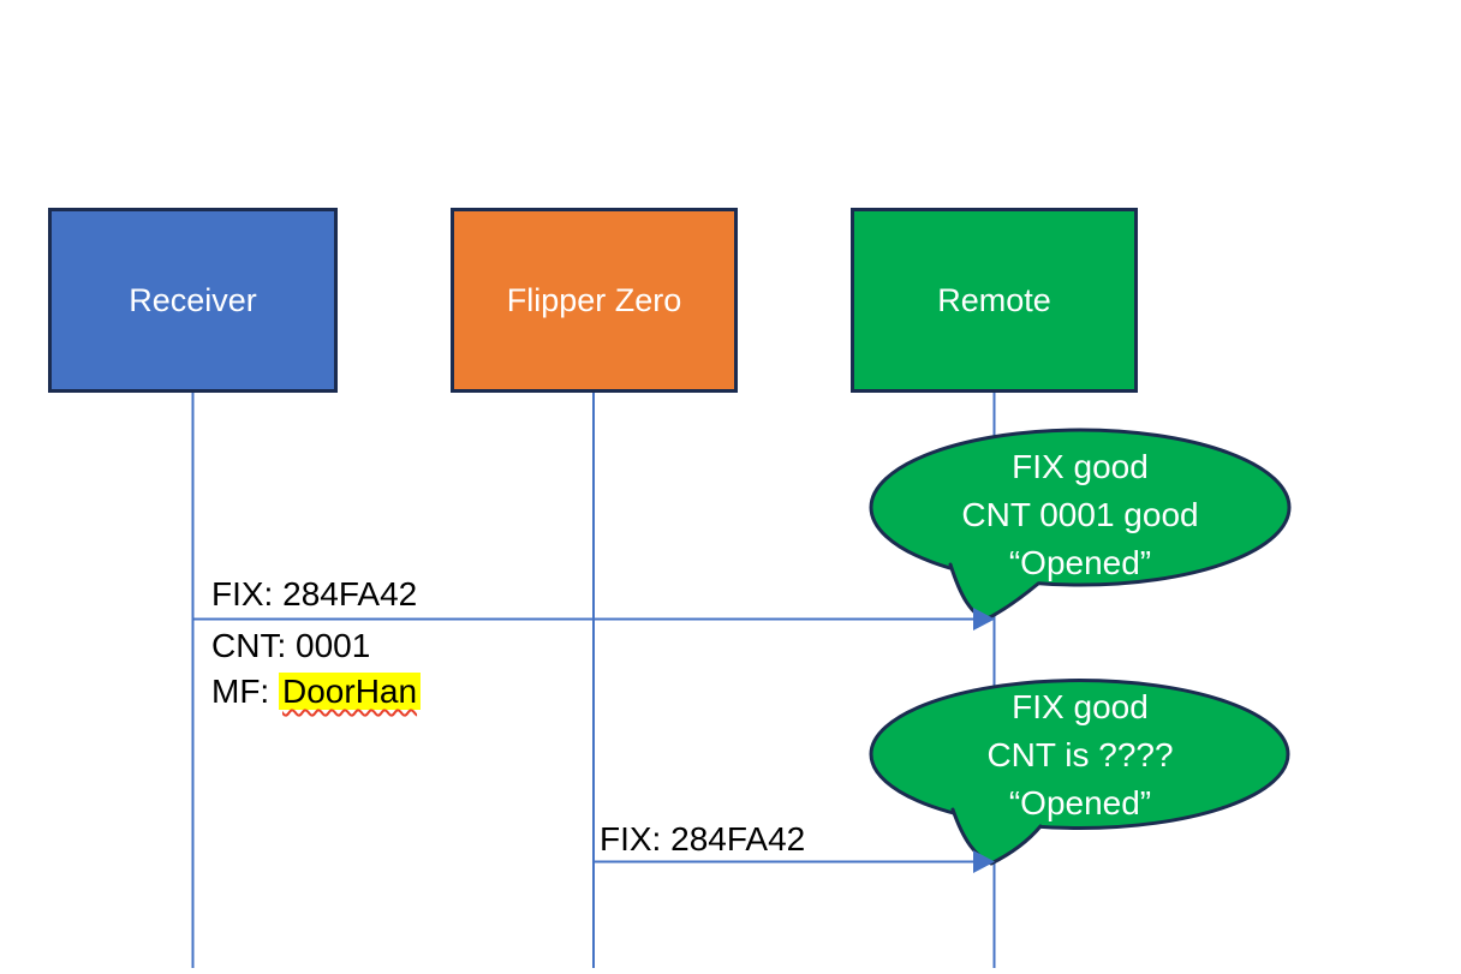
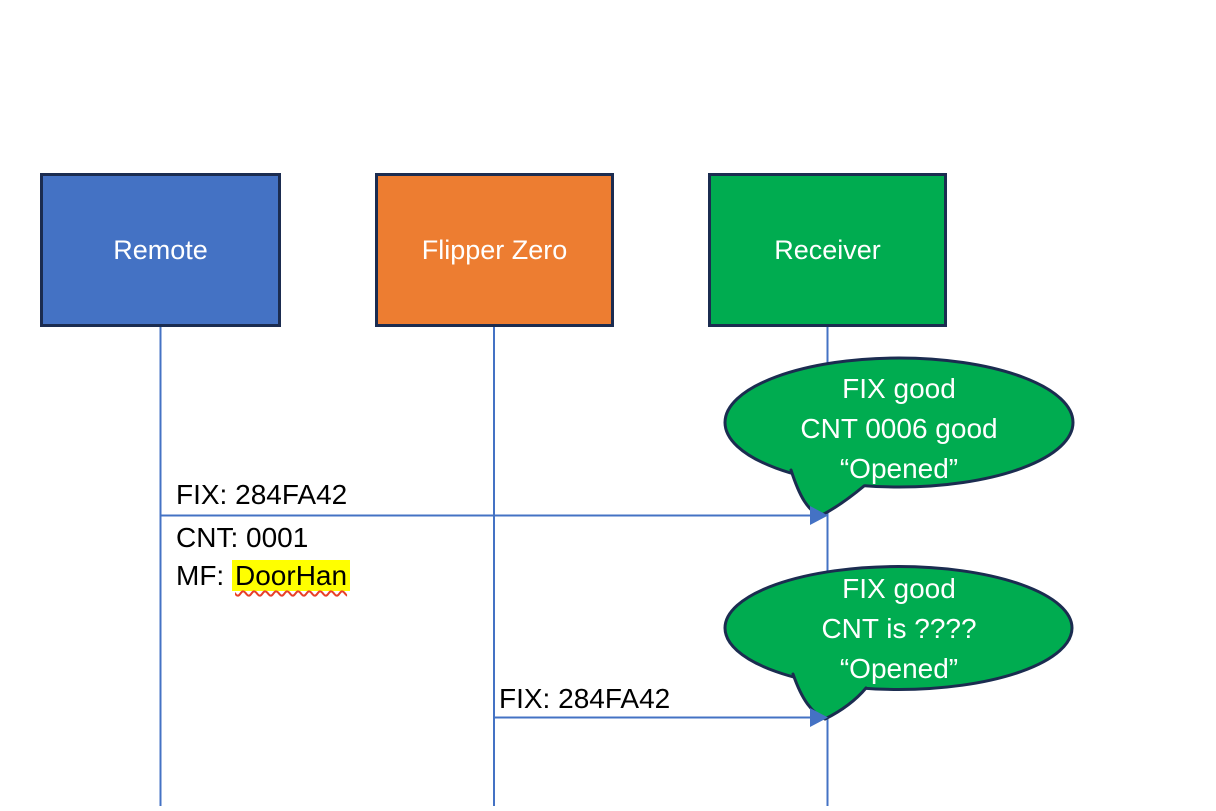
- Receiver
+ Remote
  Flipper Zero
- Remote
+ Receiver
  FIX: 284FA42
  CNT: 0001
  MF: DoorHan
  FIX: 284FA42
  FIX good
- CNT 0001 good
+ CNT 0006 good
  “Opened”
  FIX good
  CNT is ????
  “Opened”
